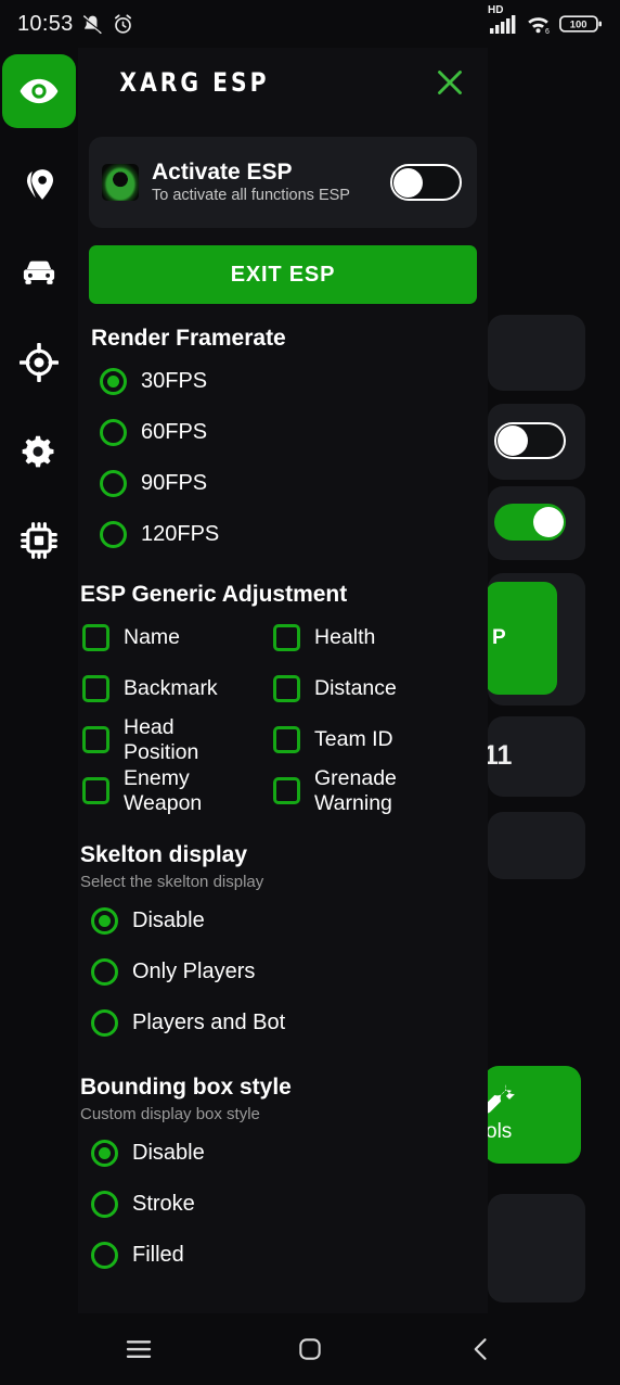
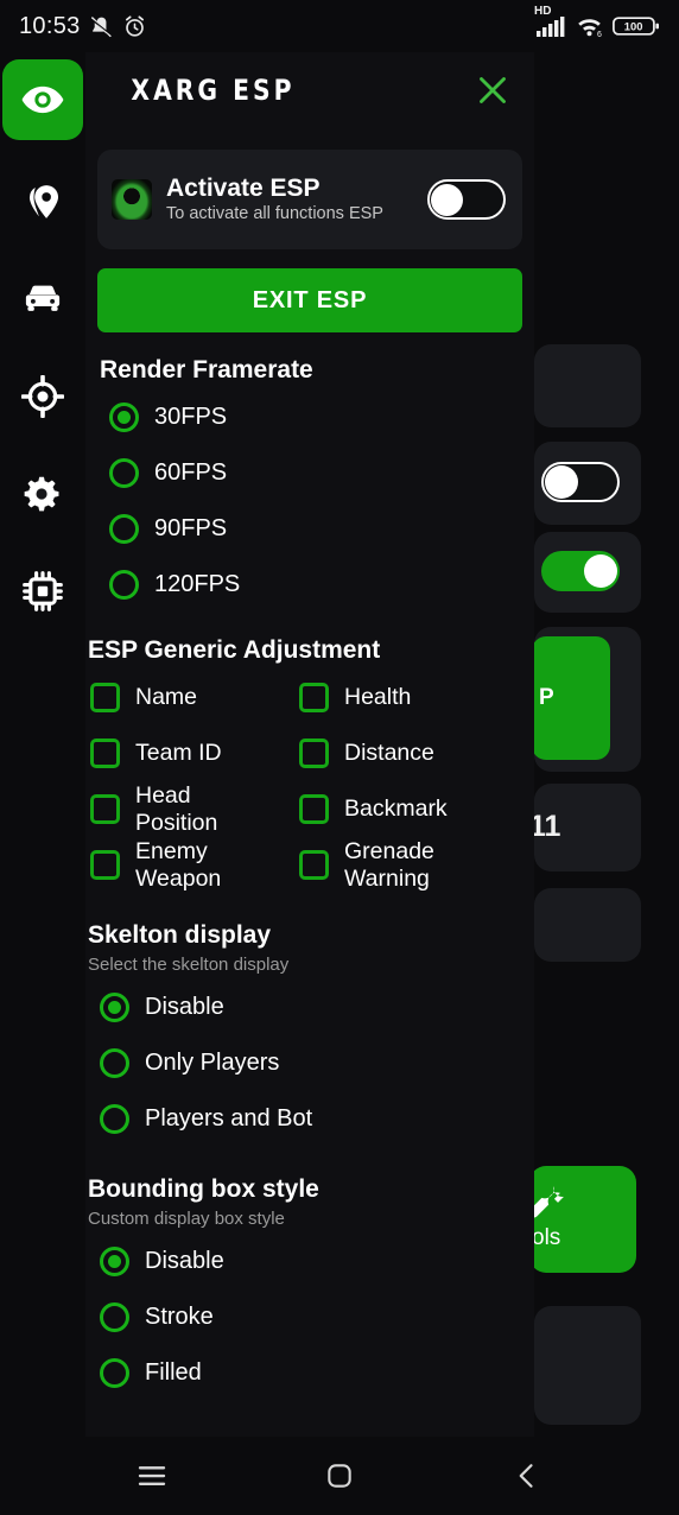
  P
  11
  ols
  10:53
  HD
  100
  XARG ESP
  Activate ESP
  To activate all functions ESP
  EXIT ESP
  Render Framerate
  30FPS
  60FPS
  90FPS
  120FPS
  ESP Generic Adjustment
  Name
  Health
- Backmark
+ Team ID
  Distance
  Head Position
- Team ID
+ Backmark
  Enemy Weapon
  Grenade Warning
  Skelton display
  Select the skelton display
  Disable
  Only Players
  Players and Bot
  Bounding box style
  Custom display box style
  Disable
  Stroke
  Filled
